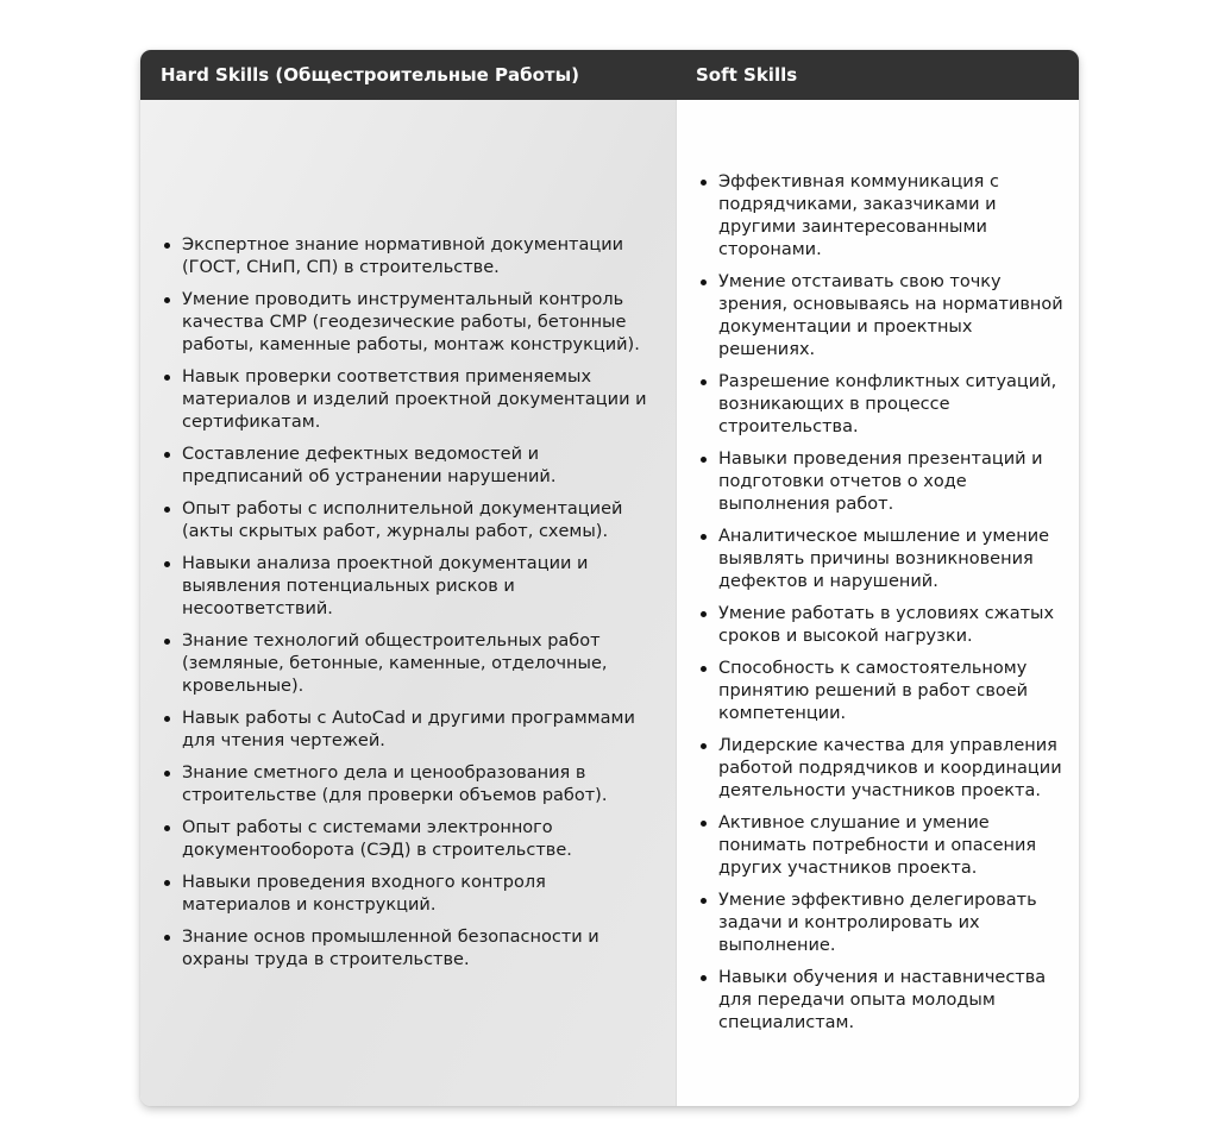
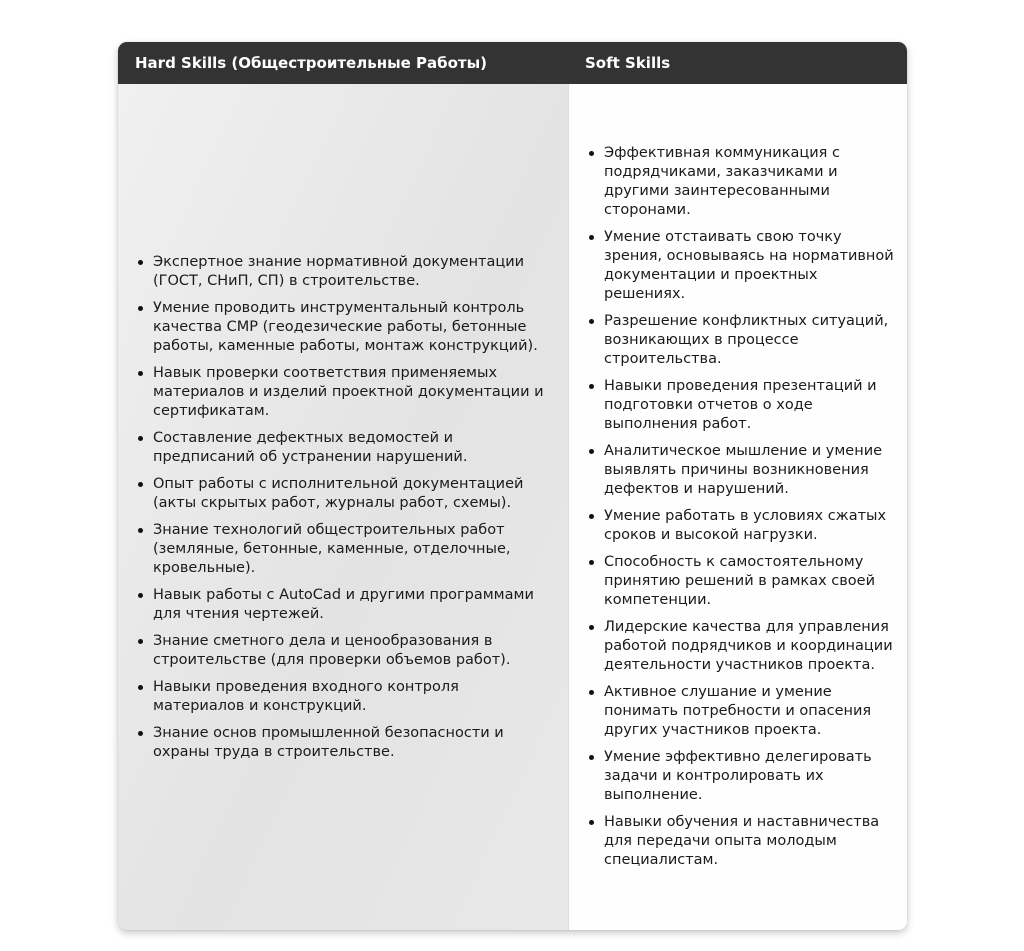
  Hard Skills (Общестроительные Работы)
  Soft Skills
  Экспертное знание нормативной документации (ГОСТ, СНиП, СП) в строительстве.
  Умение проводить инструментальный контроль качества СМР (геодезические работы, бетонные работы, каменные работы, монтаж конструкций).
  Навык проверки соответствия применяемых материалов и изделий проектной документации и сертификатам.
  Составление дефектных ведомостей и предписаний об устранении нарушений.
  Опыт работы с исполнительной документацией (акты скрытых работ, журналы работ, схемы).
- Навыки анализа проектной документации и выявления потенциальных рисков и несоответствий.
  Знание технологий общестроительных работ (земляные, бетонные, каменные, отделочные, кровельные).
  Навык работы с AutoCad и другими программами для чтения чертежей.
  Знание сметного дела и ценообразования в строительстве (для проверки объемов работ).
- Опыт работы с системами электронного документооборота (СЭД) в строительстве.
  Навыки проведения входного контроля материалов и конструкций.
  Знание основ промышленной безопасности и охраны труда в строительстве.
  Эффективная коммуникация с подрядчиками, заказчиками и другими заинтересованными сторонами.
  Умение отстаивать свою точку зрения, основываясь на нормативной документации и проектных решениях.
  Разрешение конфликтных ситуаций, возникающих в процессе строительства.
  Навыки проведения презентаций и подготовки отчетов о ходе выполнения работ.
  Аналитическое мышление и умение выявлять причины возникновения дефектов и нарушений.
  Умение работать в условиях сжатых сроков и высокой нагрузки.
- Способность к самостоятельному принятию решений в работ своей компетенции.
+ Способность к самостоятельному принятию решений в рамках своей компетенции.
  Лидерские качества для управления работой подрядчиков и координации деятельности участников проекта.
  Активное слушание и умение понимать потребности и опасения других участников проекта.
  Умение эффективно делегировать задачи и контролировать их выполнение.
  Навыки обучения и наставничества для передачи опыта молодым специалистам.
